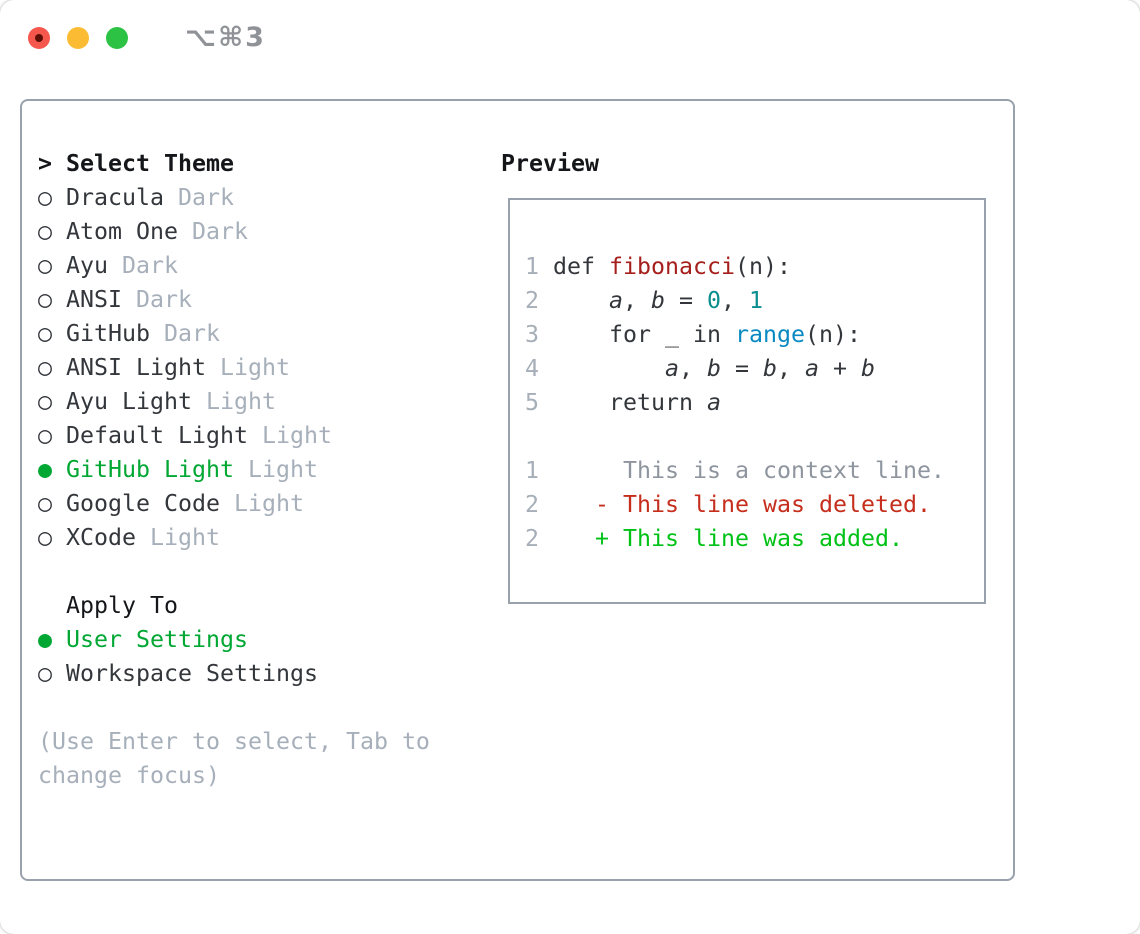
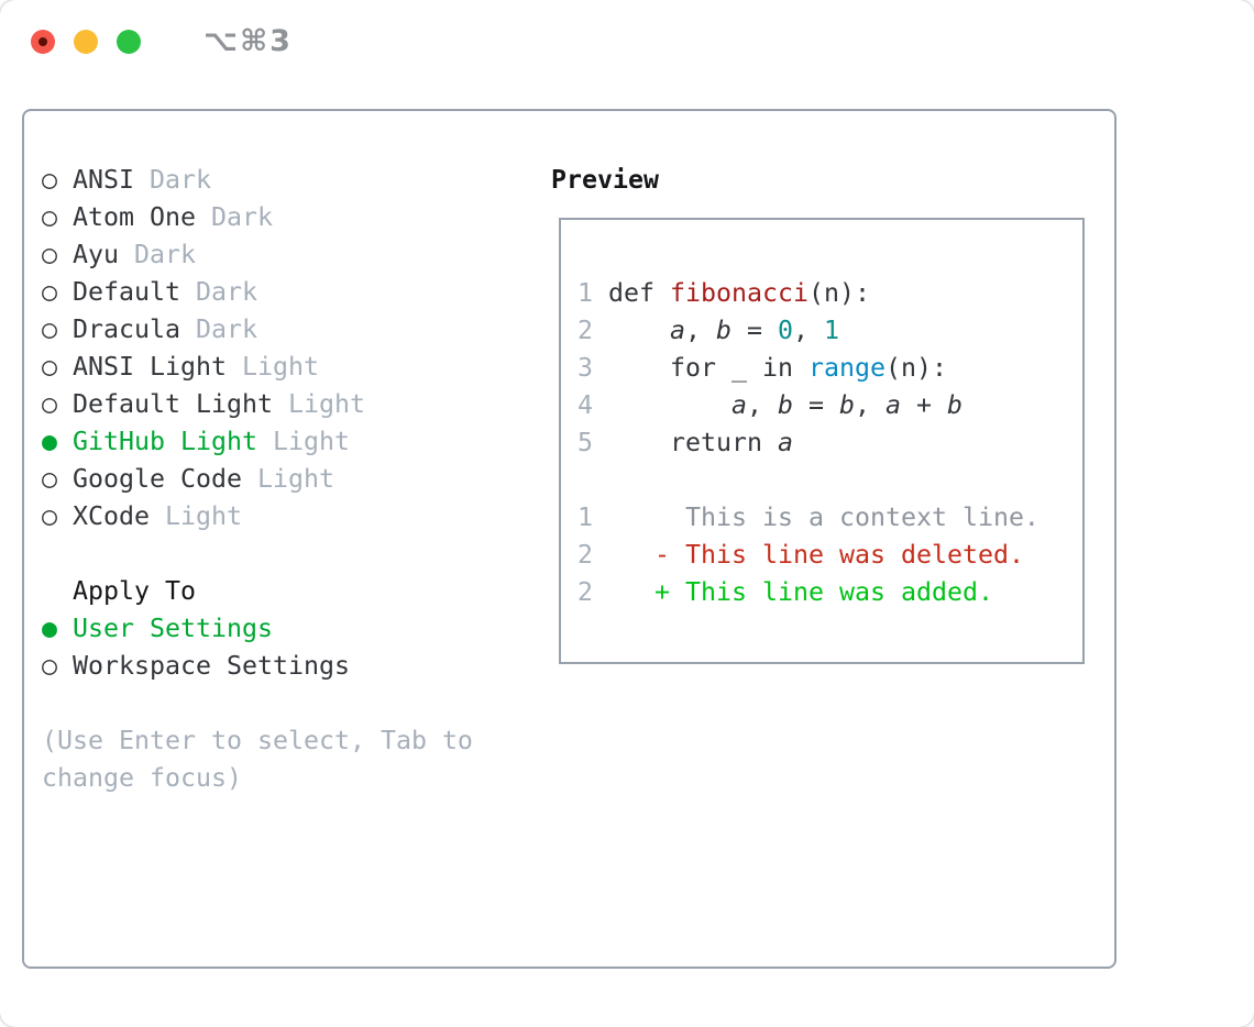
  ⌥⌘3
- > Select Theme
- ○ Dracula Dark
+ ○ ANSI Dark
  ○ Atom One Dark
  ○ Ayu Dark
+ ○ Default Dark
- ○ ANSI Dark
+ ○ Dracula Dark
- ○ GitHub Dark
  ○ ANSI Light Light
- ○ Ayu Light Light
  ○ Default Light Light
  ● GitHub Light Light
  ○ Google Code Light
  ○ XCode Light
  Apply To
  ● User Settings
  ○ Workspace Settings
  (Use Enter to select, Tab to
  change focus)
  Preview
  1 def fibonacci(n):
  2 a, b = 0, 1
  3 for _ in range(n):
  4 a, b = b, a + b
  5 return a
  1 This is a context line.
  2 - This line was deleted.
  2 + This line was added.
